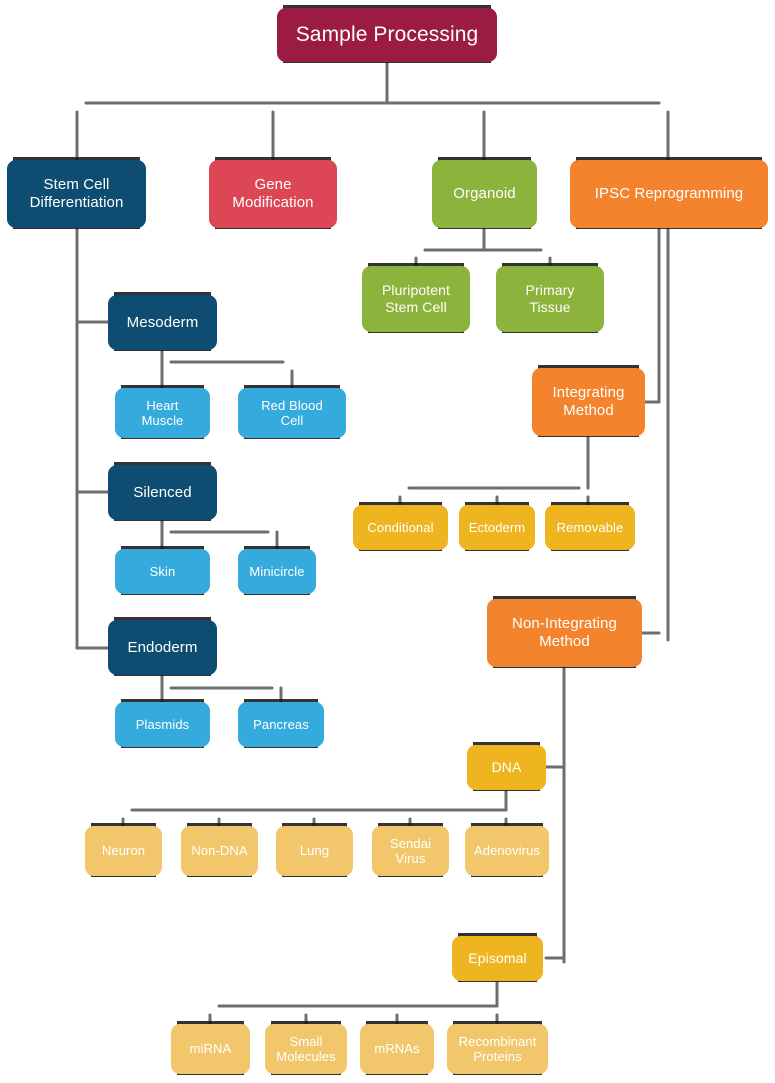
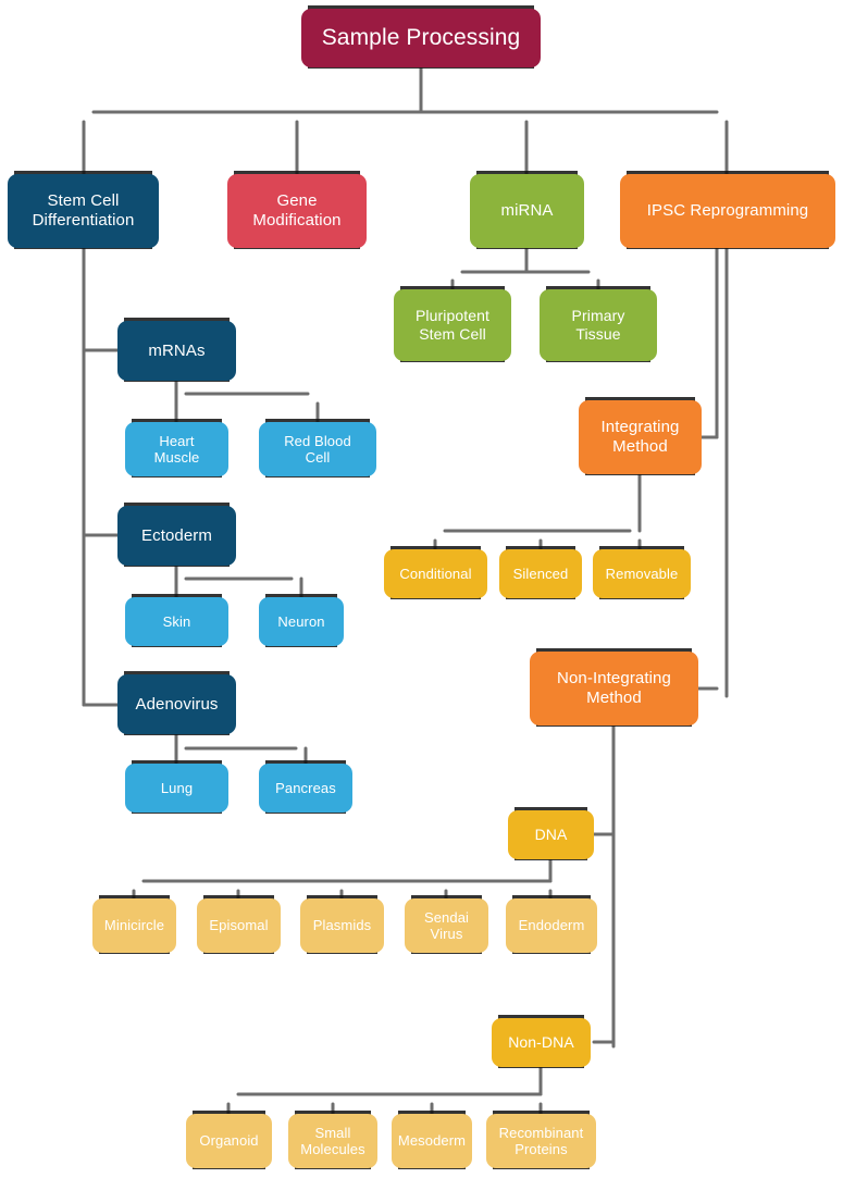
  Sample Processing
  Stem Cell
  Differentiation
  Gene
  Modification
- Organoid
+ miRNA
  IPSC Reprogramming
  Pluripotent
  Stem Cell
  Primary
  Tissue
- Mesoderm
+ mRNAs
  Heart
  Muscle
  Red Blood
  Cell
  Integrating
  Method
- Silenced
+ Ectoderm
  Conditional
- Ectoderm
+ Silenced
  Removable
  Skin
- Minicircle
+ Neuron
  Non-Integrating
  Method
- Endoderm
+ Adenovirus
- Plasmids
+ Lung
  Pancreas
  DNA
- Neuron
+ Minicircle
- Non-DNA
+ Episomal
- Lung
+ Plasmids
  Sendai
  Virus
- Adenovirus
+ Endoderm
- Episomal
+ Non-DNA
- miRNA
+ Organoid
  Small
  Molecules
- mRNAs
+ Mesoderm
  Recombinant
  Proteins
